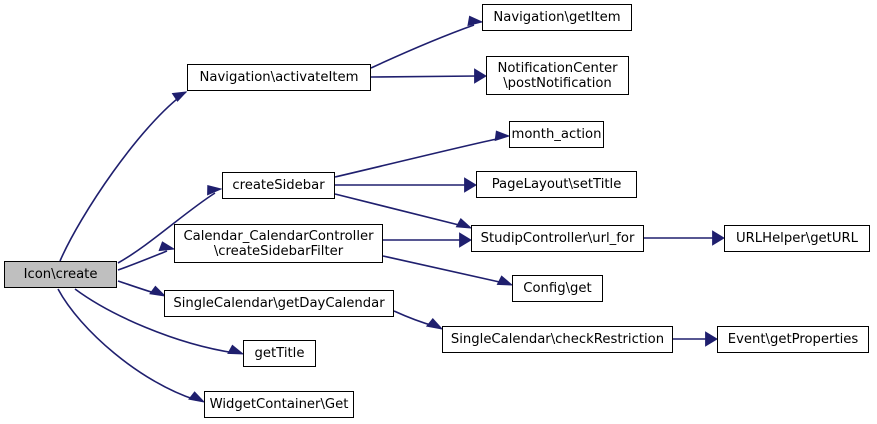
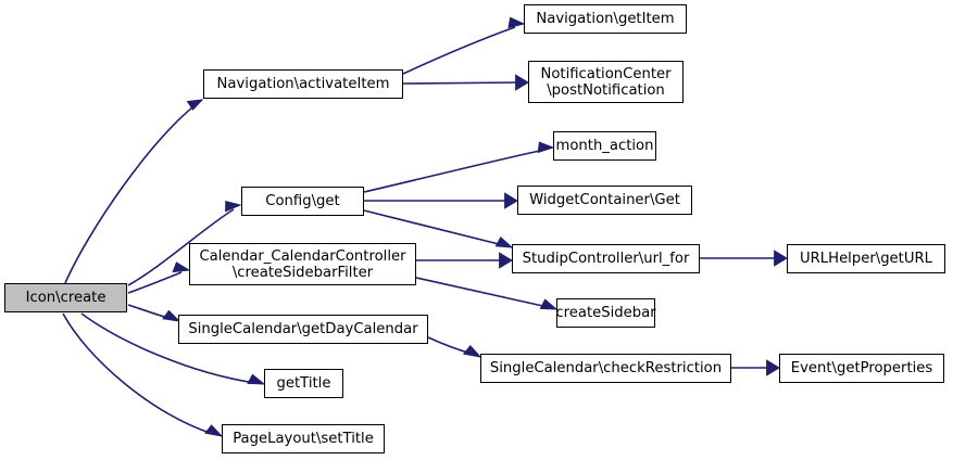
  Icon\create
  Navigation\activateItem
  Navigation\getItem
  NotificationCenter
  \postNotification
- createSidebar
+ Config\get
  month_action
- PageLayout\setTitle
+ WidgetContainer\Get
  Calendar_CalendarController
  \createSidebarFilter
  StudipController\url_for
  URLHelper\getURL
- Config\get
+ createSidebar
  SingleCalendar\getDayCalendar
  SingleCalendar\checkRestriction
  Event\getProperties
  getTitle
- WidgetContainer\Get
+ PageLayout\setTitle
